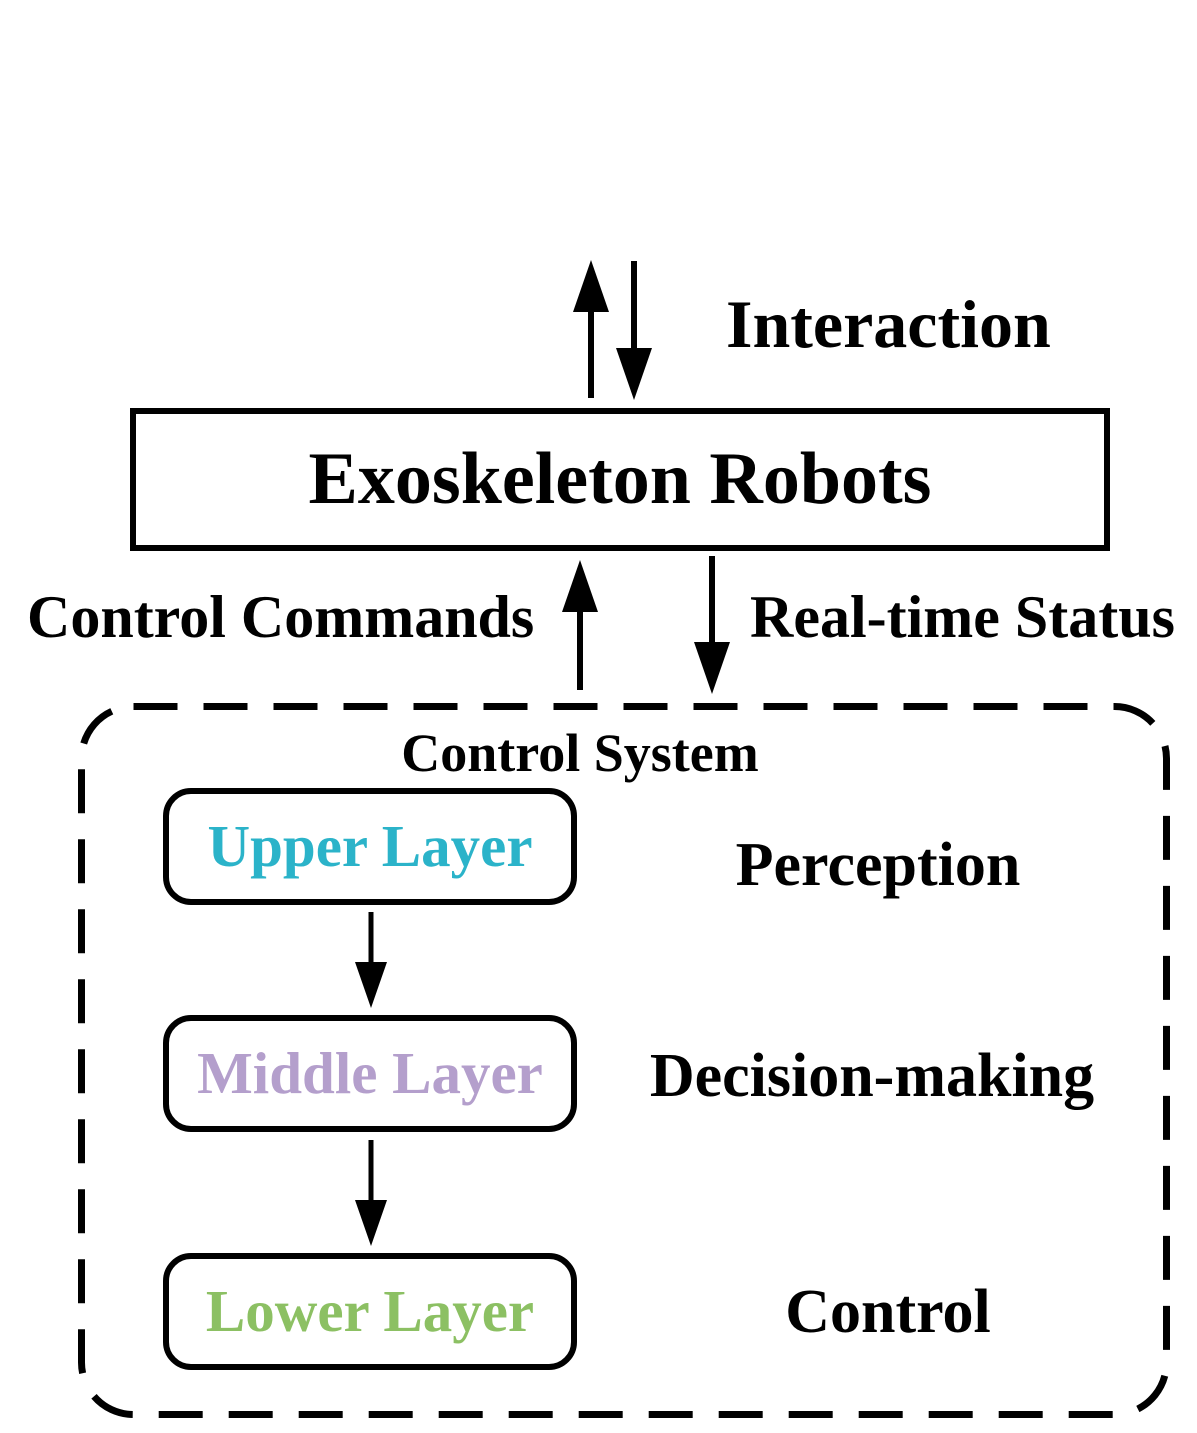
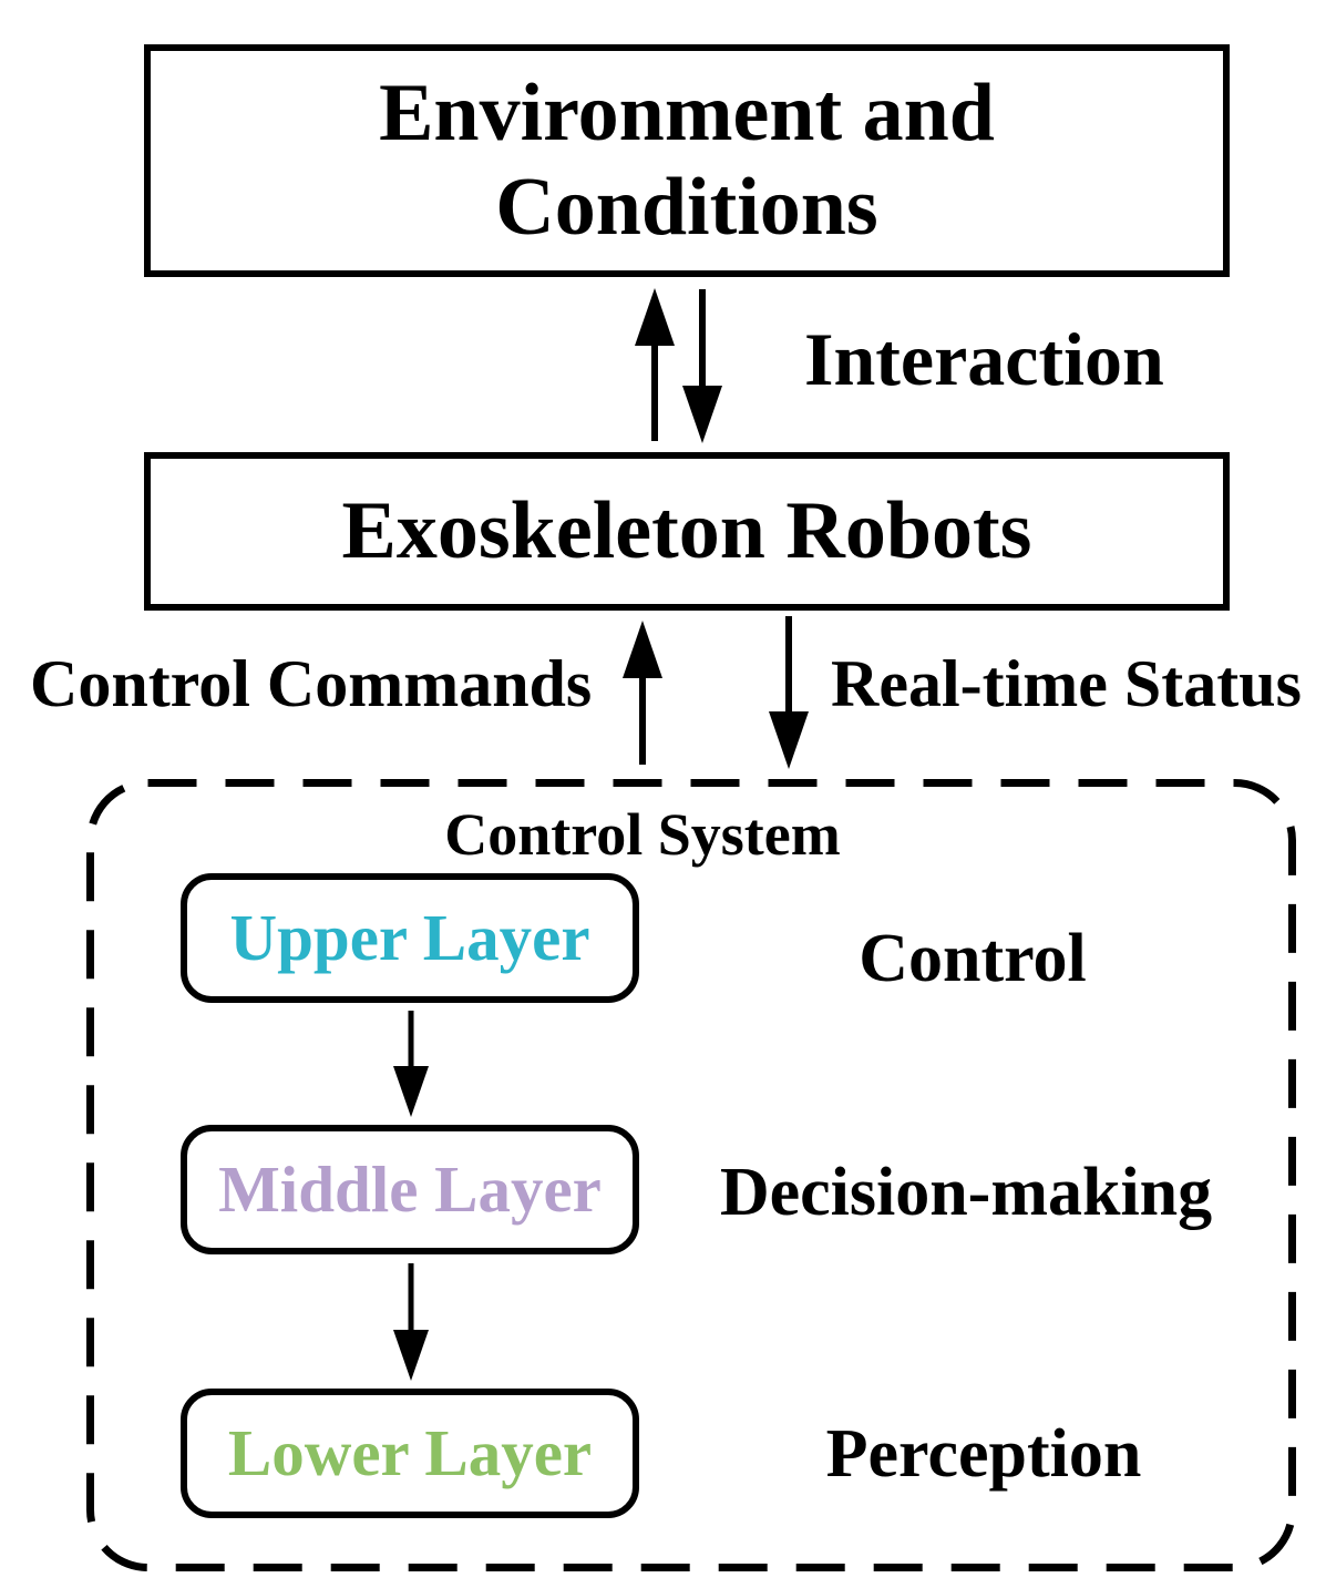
+ Environment and
+ Conditions
  Interaction
  Exoskeleton Robots
  Control Commands
  Real-time Status
  Control System
  Upper Layer
  Middle Layer
  Lower Layer
- Perception
+ Control
  Decision-making
- Control
+ Perception
